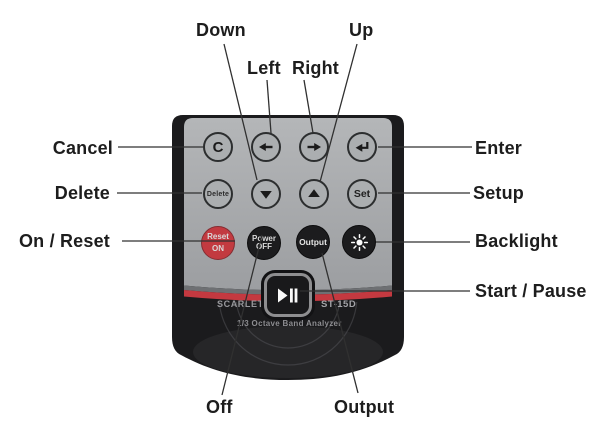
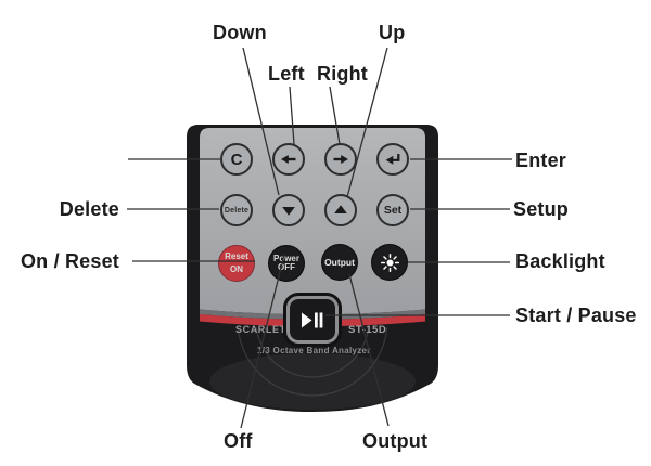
  SCARLET
  ST15D
  /3 Octave Band Analyze
  C
  Set
  Reset
  ON
  Power
  Output
  Down
  Left
  Right
  Up
- Cancel
  Delete
  On / Reset
  Enter
  Setup
  Backlight
  Start / Pause
  Off
  Output
